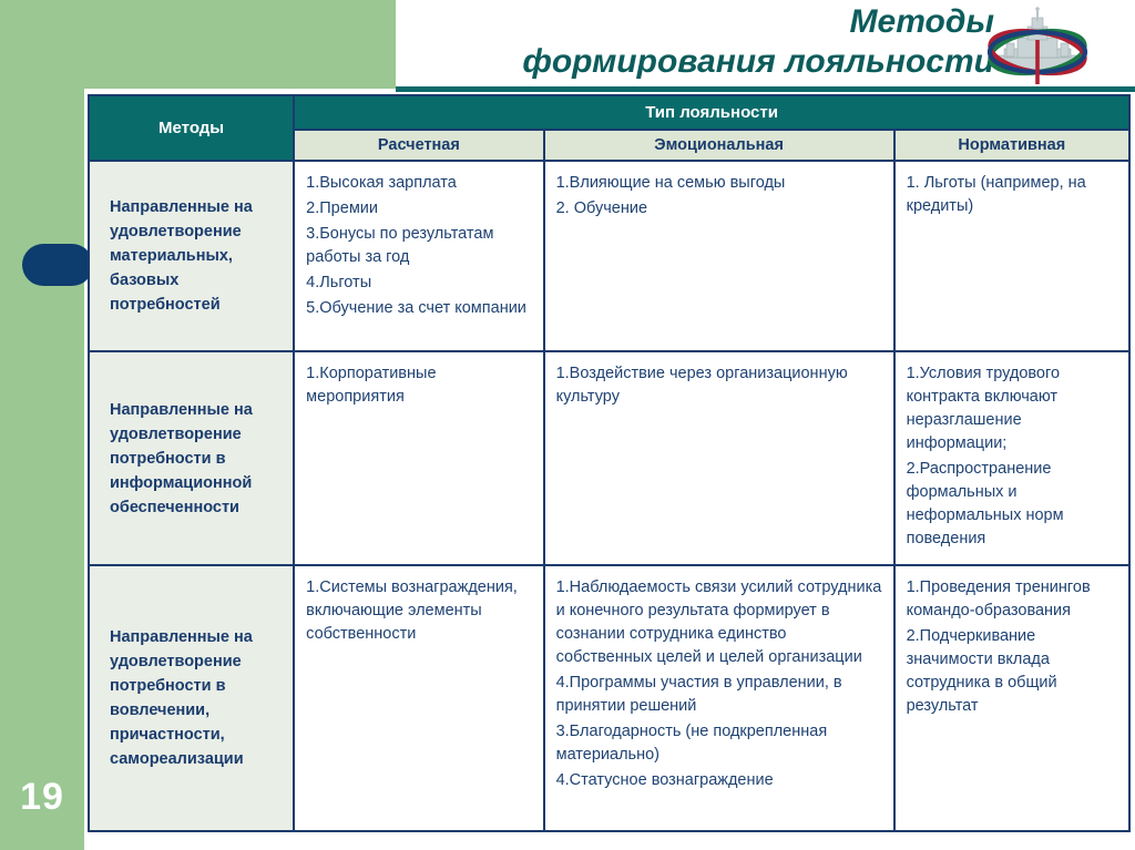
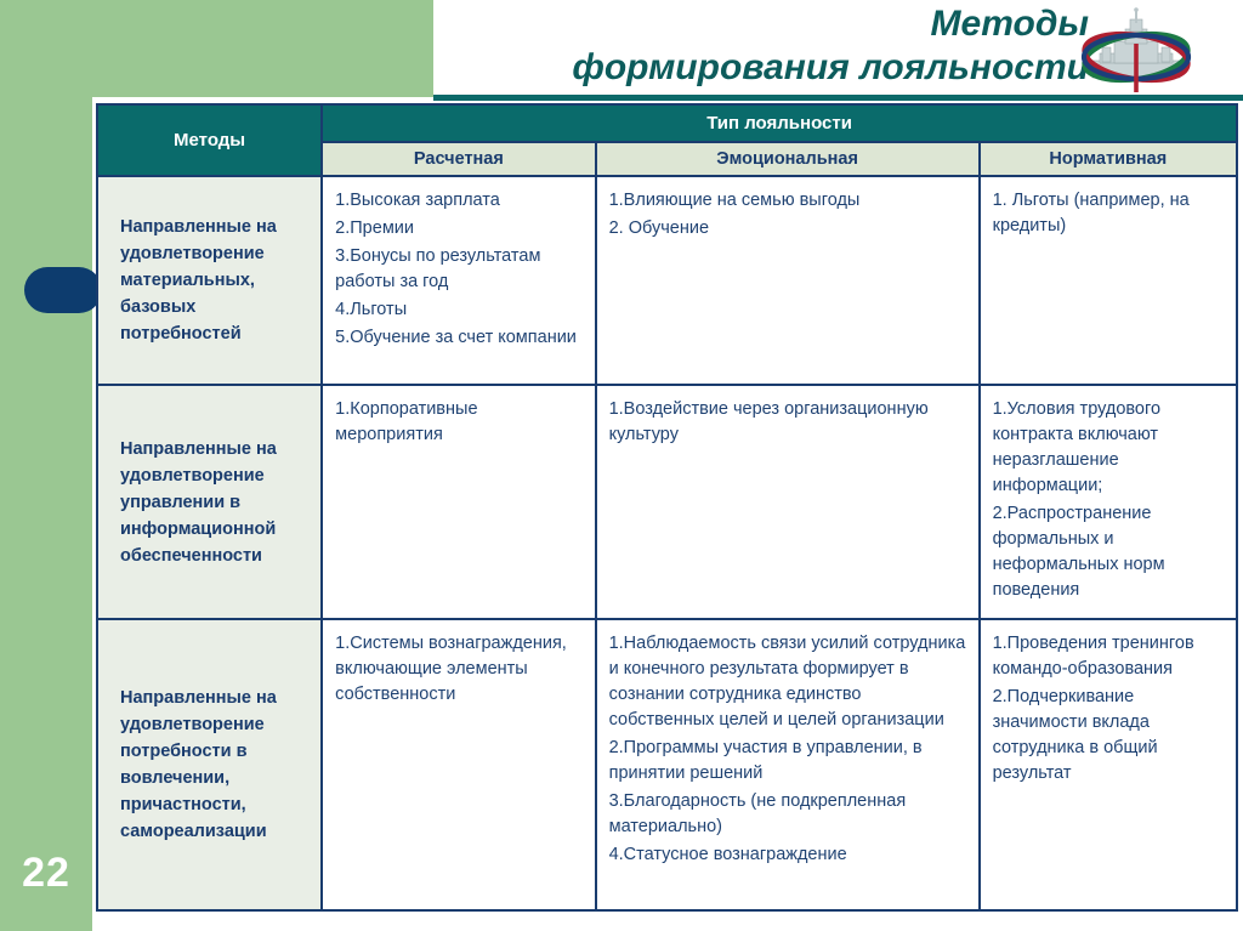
  Методы
  формирования лояльности
- 19
+ 22
  Методы	Тип лояльности
  Расчетная	Эмоциональная	Нормативная
  Направленные на удовлетворение материальных, базовых потребностей	1.Высокая зарплата2.Премии3.Бонусы по результатам работы за год4.Льготы5.Обучение за счет компании	1.Влияющие на семью выгоды2. Обучение	1. Льготы (например, на кредиты)
- Направленные на удовлетворение потребности в информационной обеспеченности	1.Корпоративные мероприятия	1.Воздействие через организационную культуру	1.Условия трудового контракта включают неразглашение информации;2.Распространение формальных и неформальных норм поведения
+ Направленные на удовлетворение управлении в информационной обеспеченности	1.Корпоративные мероприятия	1.Воздействие через организационную культуру	1.Условия трудового контракта включают неразглашение информации;2.Распространение формальных и неформальных норм поведения
- Направленные на удовлетворение потребности в вовлечении, причастности, самореализации	1.Системы вознаграждения, включающие элементы собственности	1.Наблюдаемость связи усилий сотрудника и конечного результата формирует в сознании сотрудника единство собственных целей и целей организации4.Программы участия в управлении, в принятии решений3.Благодарность (не подкрепленная материально)4.Статусное вознаграждение	1.Проведения тренингов командо-образования2.Подчеркивание значимости вклада сотрудника в общий результат
+ Направленные на удовлетворение потребности в вовлечении, причастности, самореализации	1.Системы вознаграждения, включающие элементы собственности	1.Наблюдаемость связи усилий сотрудника и конечного результата формирует в сознании сотрудника единство собственных целей и целей организации2.Программы участия в управлении, в принятии решений3.Благодарность (не подкрепленная материально)4.Статусное вознаграждение	1.Проведения тренингов командо-образования2.Подчеркивание значимости вклада сотрудника в общий результат
